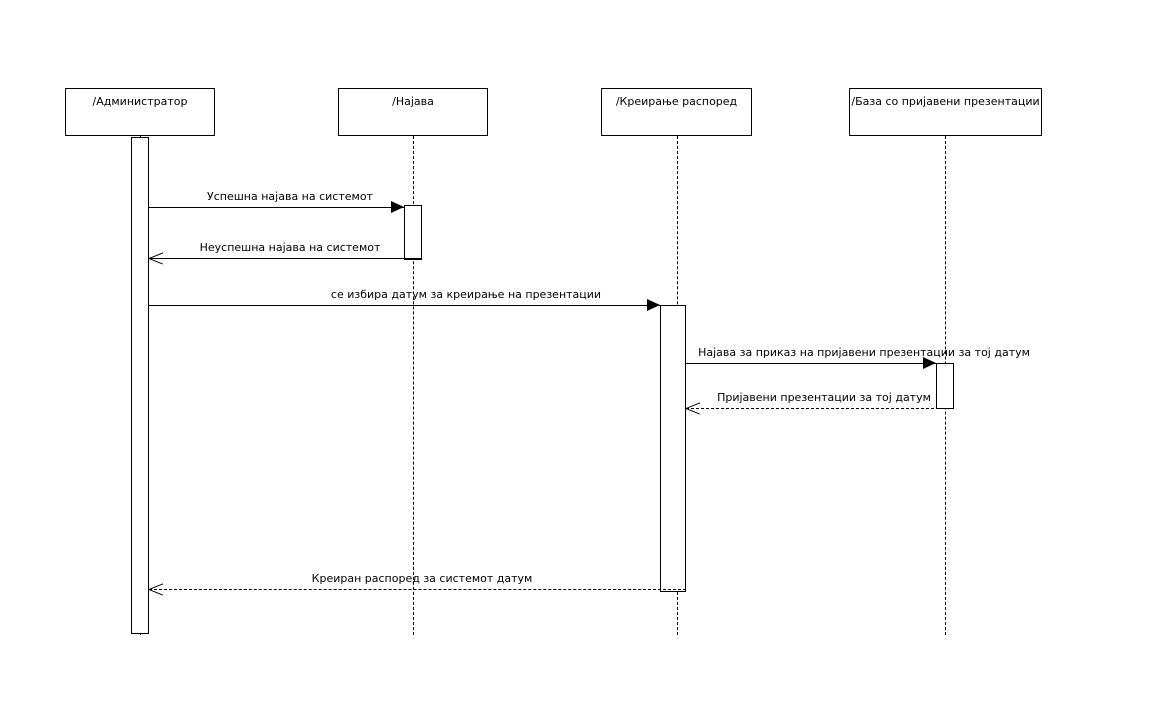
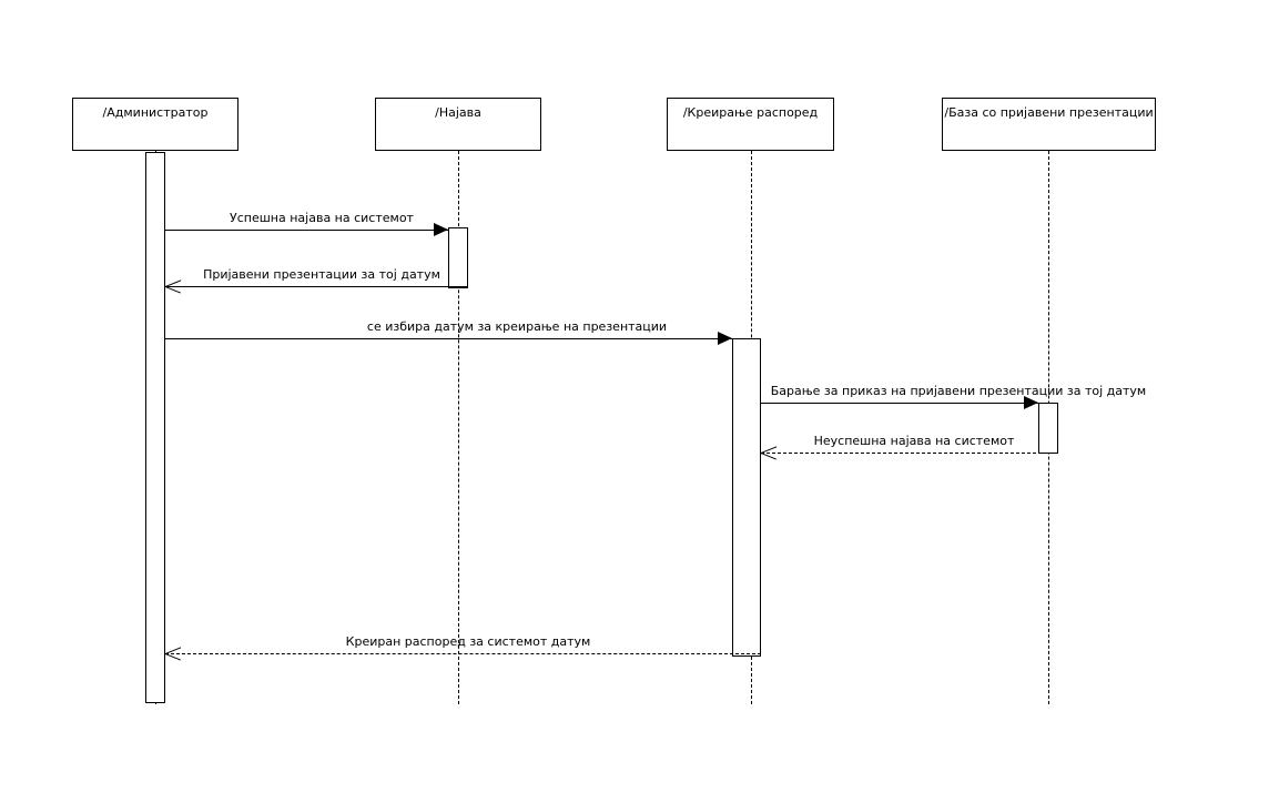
  /Администратор
  /Најава
  /Креирање распоред
  /База со пријавени презентации
  Успешна најава на системот
- Неуспешна најава на системот
+ Пријавени презентации за тој датум
  се избира датум за креирање на презентации
- Најава за приказ на пријавени презентации за тој датум
+ Барање за приказ на пријавени презентации за тој датум
- Пријавени презентации за тој датум
+ Неуспешна најава на системот
  Креиран распоред за системот датум
